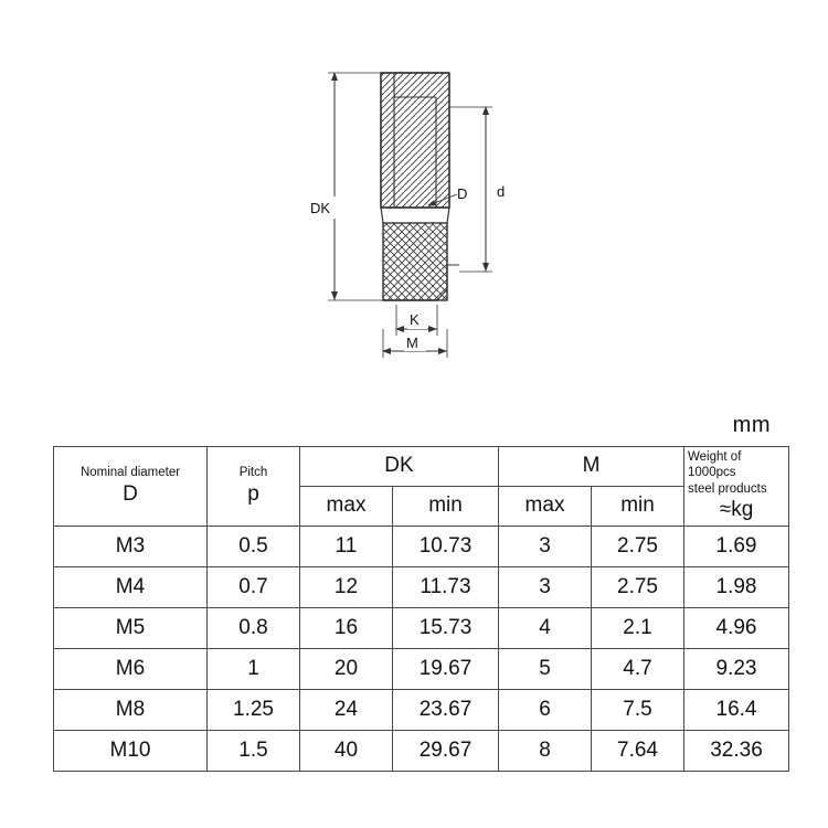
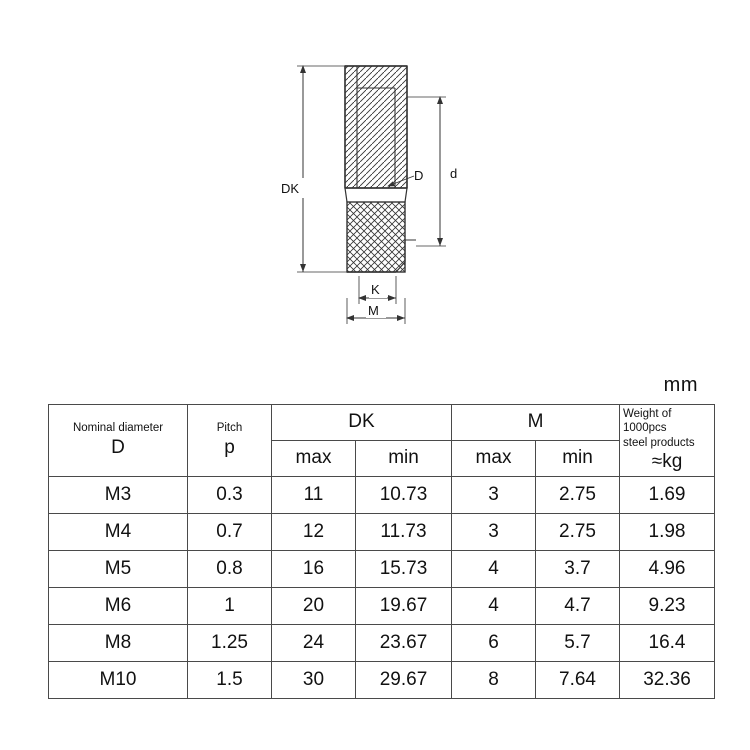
  DK
  d
  D
  K
  M
  mm
  Nominal diameter D	Pitch p	DK	M	Weight of 1000pcs steel products ≈kg
  max	min	max	min
- M3	0.5	11	10.73	3	2.75	1.69
+ M3	0.3	11	10.73	3	2.75	1.69
  M4	0.7	12	11.73	3	2.75	1.98
- M5	0.8	16	15.73	4	2.1	4.96
+ M5	0.8	16	15.73	4	3.7	4.96
- M6	1	20	19.67	5	4.7	9.23
+ M6	1	20	19.67	4	4.7	9.23
- M8	1.25	24	23.67	6	7.5	16.4
+ M8	1.25	24	23.67	6	5.7	16.4
- M10	1.5	40	29.67	8	7.64	32.36
+ M10	1.5	30	29.67	8	7.64	32.36
